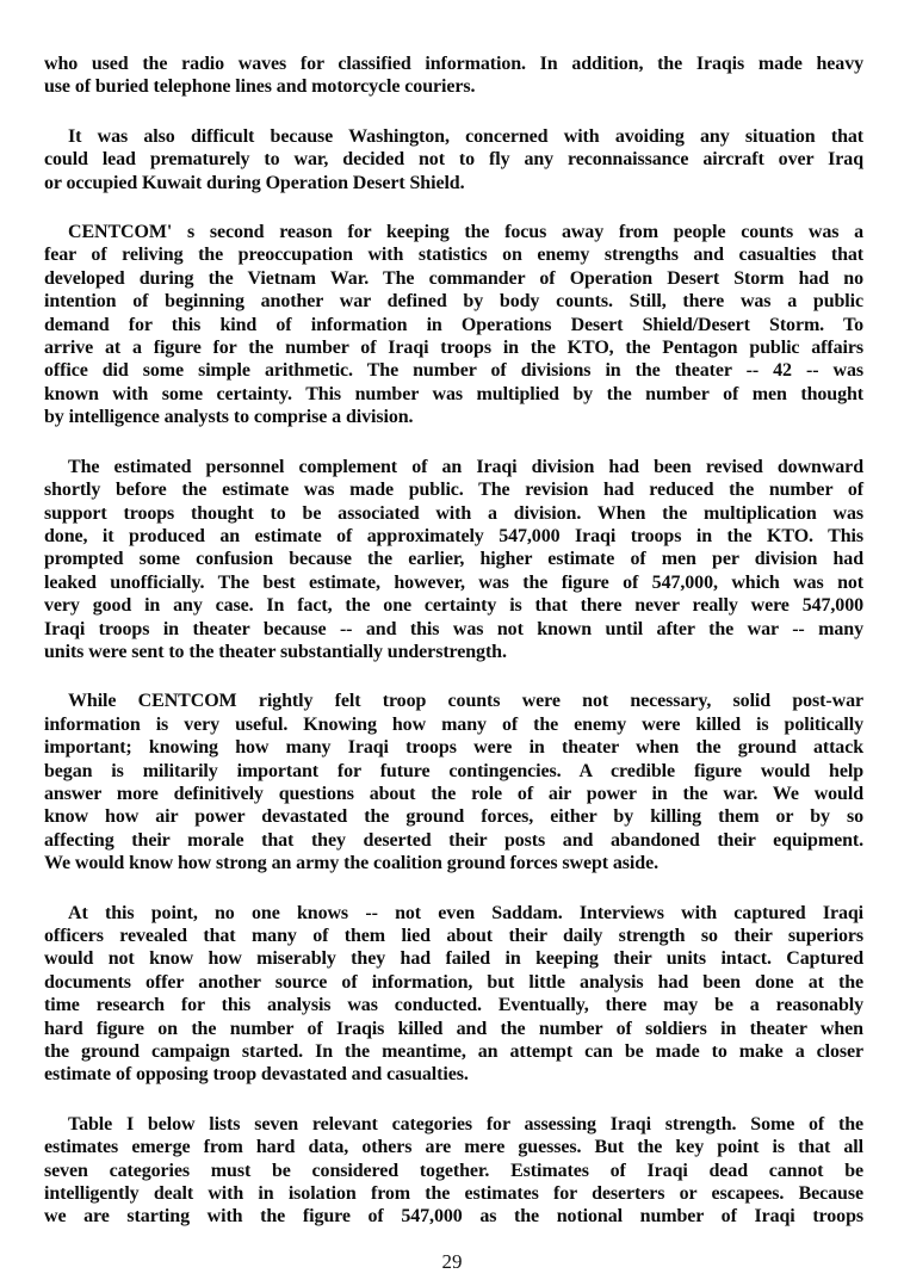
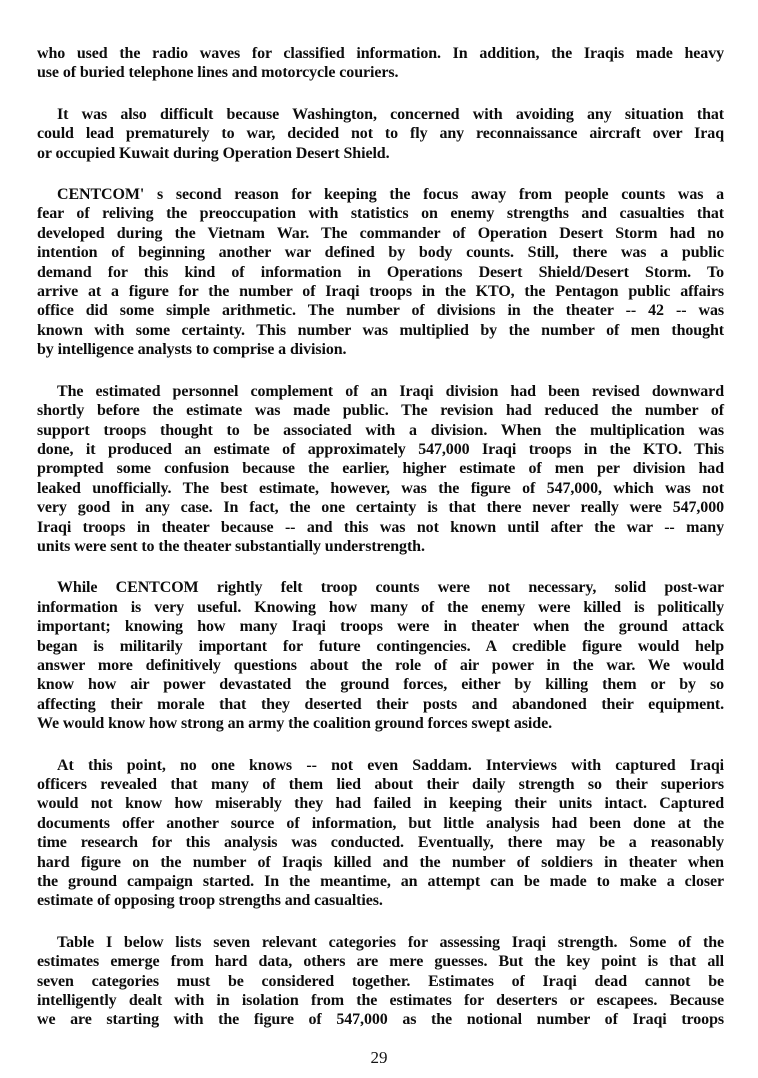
  who used the radio waves for classified information. In addition, the Iraqis made heavy
  use of buried telephone lines and motorcycle couriers.
  It was also difficult because Washington, concerned with avoiding any situation that
  could lead prematurely to war, decided not to fly any reconnaissance aircraft over Iraq
  or occupied Kuwait during Operation Desert Shield.
  CENTCOM' s second reason for keeping the focus away from people counts was a
  fear of reliving the preoccupation with statistics on enemy strengths and casualties that
  developed during the Vietnam War. The commander of Operation Desert Storm had no
  intention of beginning another war defined by body counts. Still, there was a public
  demand for this kind of information in Operations Desert Shield/Desert Storm. To
  arrive at a figure for the number of Iraqi troops in the KTO, the Pentagon public affairs
  office did some simple arithmetic. The number of divisions in the theater -- 42 -- was
  known with some certainty. This number was multiplied by the number of men thought
  by intelligence analysts to comprise a division.
  The estimated personnel complement of an Iraqi division had been revised downward
  shortly before the estimate was made public. The revision had reduced the number of
  support troops thought to be associated with a division. When the multiplication was
  done, it produced an estimate of approximately 547,000 Iraqi troops in the KTO. This
  prompted some confusion because the earlier, higher estimate of men per division had
  leaked unofficially. The best estimate, however, was the figure of 547,000, which was not
  very good in any case. In fact, the one certainty is that there never really were 547,000
  Iraqi troops in theater because -- and this was not known until after the war -- many
  units were sent to the theater substantially understrength.
  While CENTCOM rightly felt troop counts were not necessary, solid post-war
  information is very useful. Knowing how many of the enemy were killed is politically
  important; knowing how many Iraqi troops were in theater when the ground attack
  began is militarily important for future contingencies. A credible figure would help
  answer more definitively questions about the role of air power in the war. We would
  know how air power devastated the ground forces, either by killing them or by so
  affecting their morale that they deserted their posts and abandoned their equipment.
  We would know how strong an army the coalition ground forces swept aside.
  At this point, no one knows -- not even Saddam. Interviews with captured Iraqi
  officers revealed that many of them lied about their daily strength so their superiors
  would not know how miserably they had failed in keeping their units intact. Captured
  documents offer another source of information, but little analysis had been done at the
  time research for this analysis was conducted. Eventually, there may be a reasonably
  hard figure on the number of Iraqis killed and the number of soldiers in theater when
  the ground campaign started. In the meantime, an attempt can be made to make a closer
- estimate of opposing troop devastated and casualties.
+ estimate of opposing troop strengths and casualties.
  Table I below lists seven relevant categories for assessing Iraqi strength. Some of the
  estimates emerge from hard data, others are mere guesses. But the key point is that all
  seven categories must be considered together. Estimates of Iraqi dead cannot be
  intelligently dealt with in isolation from the estimates for deserters or escapees. Because
  we are starting with the figure of 547,000 as the notional number of Iraqi troops
  29
